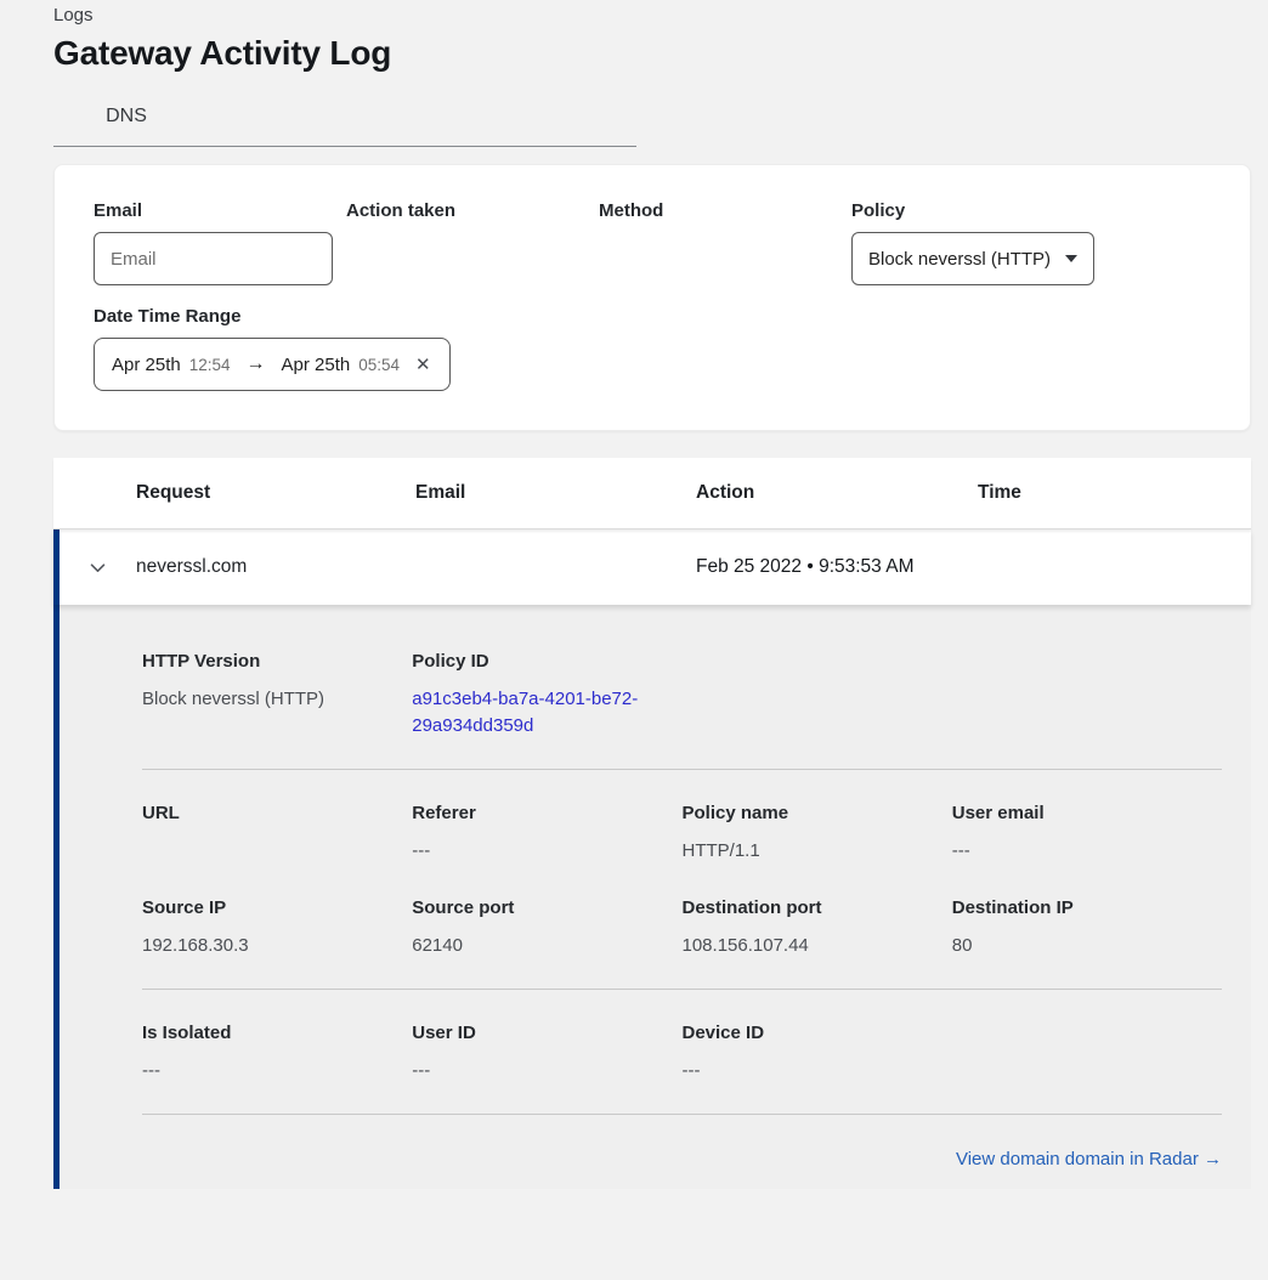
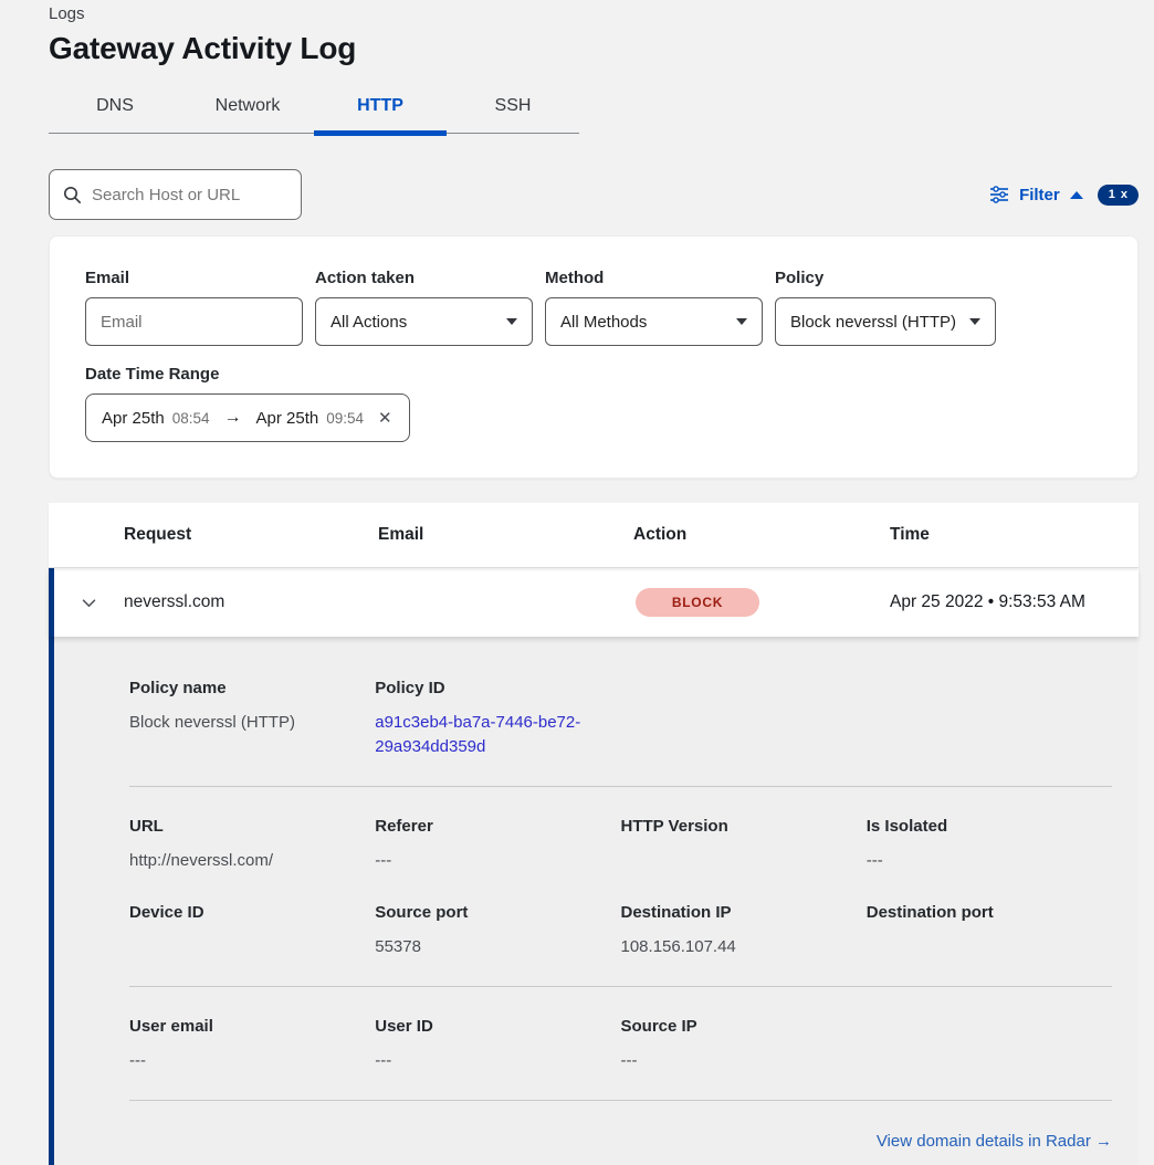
  Logs
  Gateway Activity Log
  DNS
+ Network
+ HTTP
+ SSH
+ Search Host or URL
+ Filter
+ 1
+ x
  Email
  Email
  Action taken
+ All Actions
  Method
+ All Methods
  Policy
  Block neverssl (HTTP)
  Date Time Range
  Apr 25th
- 12:54
+ 08:54
  →
  Apr 25th
- 05:54
+ 09:54
  ✕
  Request
  Email
  Action
  Time
  neverssl.com
+ BLOCK
- Feb 25 2022 • 9:53:53 AM
+ Apr 25 2022 • 9:53:53 AM
- HTTP Version
+ Policy name
  Block neverssl (HTTP)
  Policy ID
- a91c3eb4-ba7a-4201-be72-29a934dd359d
+ a91c3eb4-ba7a-7446-be72-29a934dd359d
  URL
+ http://neverssl.com/
  Referer
  ---
- Policy name
+ HTTP Version
- HTTP/1.1
- User email
+ Is Isolated
  ---
- Source IP
+ Device ID
- 192.168.30.3
  Source port
- 62140
+ 55378
- Destination port
+ Destination IP
  108.156.107.44
- Destination IP
+ Destination port
- 80
- Is Isolated
+ User email
  ---
  User ID
  ---
- Device ID
+ Source IP
  ---
- View domain domain in Radar →
+ View domain details in Radar →
